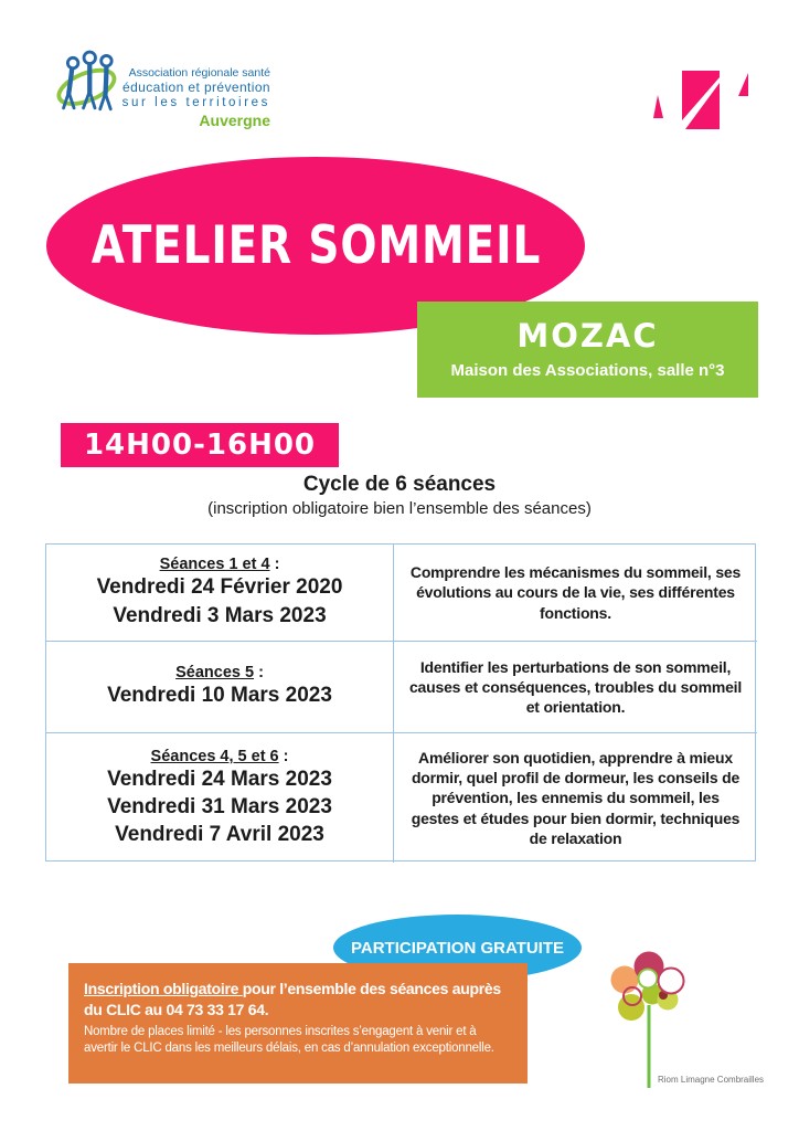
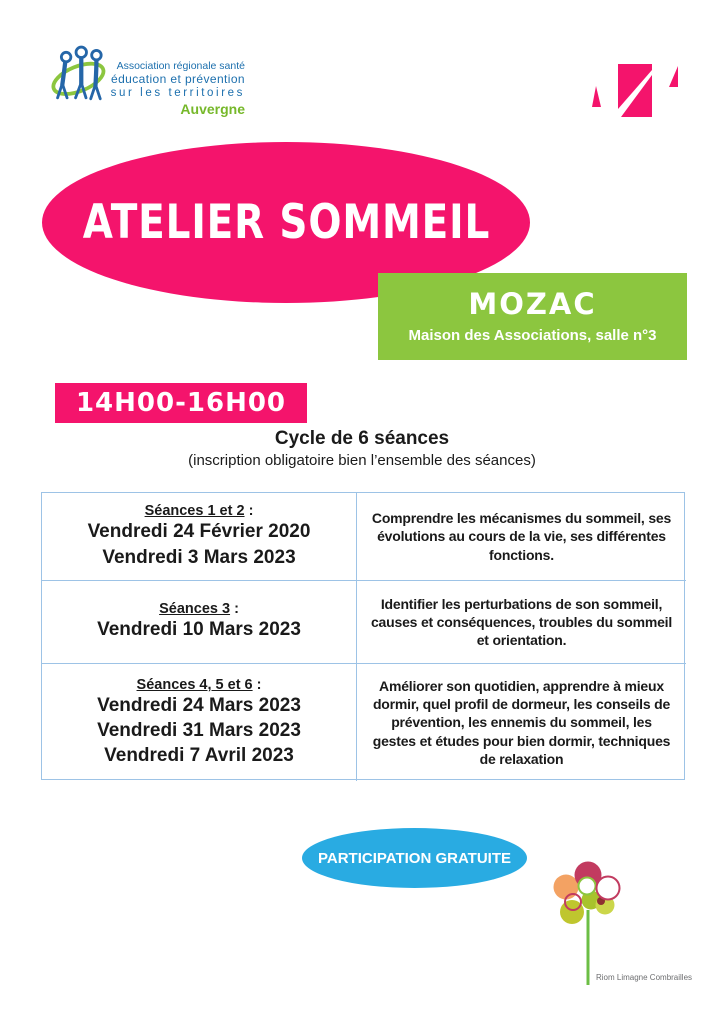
  Association régionale santé
  éducation et prévention
  sur les territoires
  Auvergne
  ATELIER SOMMEIL
  MOZAC
  Maison des Associations, salle n°3
  14H00-16H00
  Cycle de 6 séances
  (inscription obligatoire bien l’ensemble des séances)
- Séances 1 et 4 :
+ Séances 1 et 2 :
  Vendredi 24 Février 2020
  Vendredi 3 Mars 2023
  Comprendre les mécanismes du sommeil, ses évolutions au cours de la vie, ses différentes fonctions.
- Séances 5 :
+ Séances 3 :
  Vendredi 10 Mars 2023
  Identifier les perturbations de son sommeil, causes et conséquences, troubles du sommeil et orientation.
  Séances 4, 5 et 6 :
  Vendredi 24 Mars 2023
  Vendredi 31 Mars 2023
  Vendredi 7 Avril 2023
  Améliorer son quotidien, apprendre à mieux dormir, quel profil de dormeur, les conseils de prévention, les ennemis du sommeil, les gestes et études pour bien dormir, techniques de relaxation
  PARTICIPATION GRATUITE
- Inscription obligatoire pour l’ensemble des séances auprès du CLIC au 04 73 33 17 64.
- Nombre de places limité - les personnes inscrites s’engagent à venir et à avertir le CLIC dans les meilleurs délais, en cas d’annulation exceptionnelle.
  Riom Limagne Combrailles
